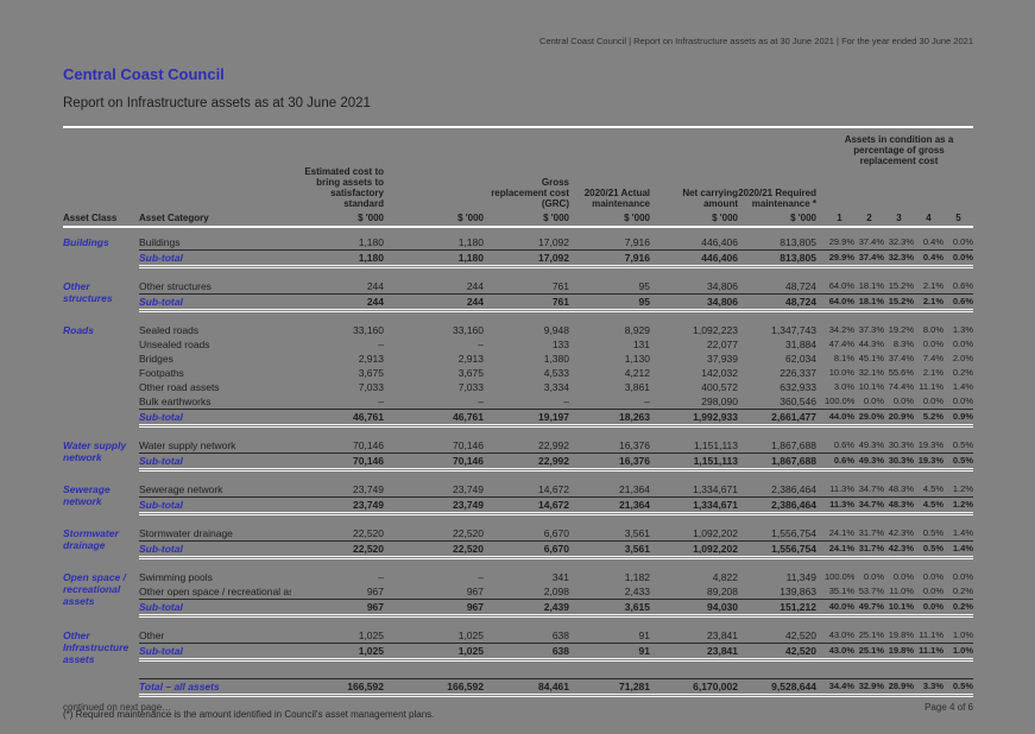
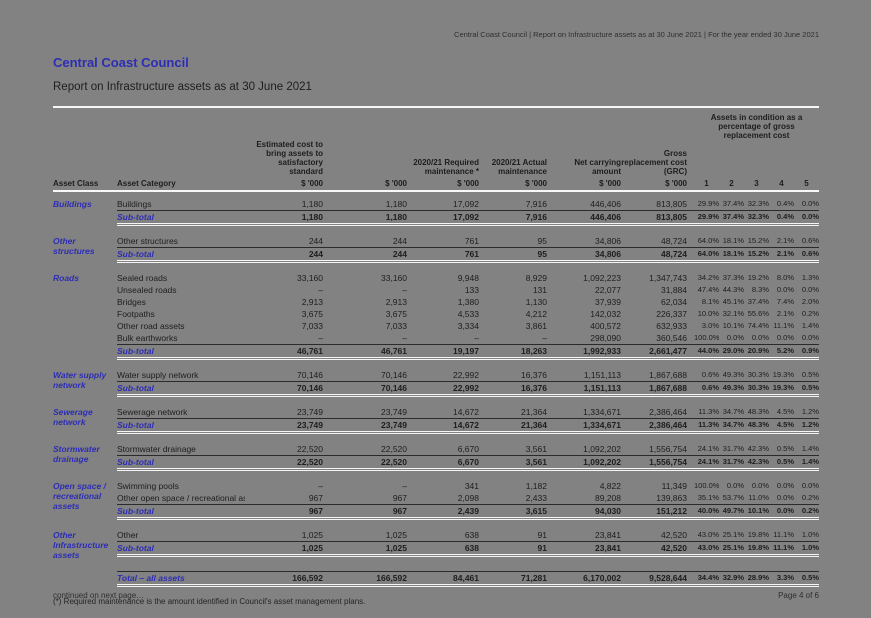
  Central Coast Council | Report on Infrastructure assets as at 30 June 2021 | For the year ended 30 June 2021
  Central Coast Council
  Report on Infrastructure assets as at 30 June 2021
  Asset Class
  Asset Category
  Estimated cost to bring assets to satisfactory standard
  $ '000
  $ '000
- Gross replacement cost (GRC)
+ 2020/21 Required maintenance *
  $ '000
  2020/21 Actual maintenance
  $ '000
  Net carrying amount
  $ '000
- 2020/21 Required maintenance *
+ Gross replacement cost (GRC)
  $ '000
  Assets in condition as a percentage of gross replacement cost
  1
  2
  3
  4
  5
  Buildings
  Buildings
  1,180
  1,180
  17,092
  7,916
  446,406
  813,805
  29.9%
  37.4%
  32.3%
  0.4%
  0.0%
  Sub-total
  1,180
  1,180
  17,092
  7,916
  446,406
  813,805
  29.9%
  37.4%
  32.3%
  0.4%
  0.0%
  Other structures
  Other structures
  244
  244
  761
  95
  34,806
  48,724
  64.0%
  18.1%
  15.2%
  2.1%
  0.6%
  Sub-total
  244
  244
  761
  95
  34,806
  48,724
  64.0%
  18.1%
  15.2%
  2.1%
  0.6%
  Roads
  Sealed roads
  33,160
  33,160
  9,948
  8,929
  1,092,223
  1,347,743
  34.2%
  37.3%
  19.2%
  8.0%
  1.3%
  Unsealed roads
  –
  –
  133
  131
  22,077
  31,884
  47.4%
  44.3%
  8.3%
  0.0%
  0.0%
  Bridges
  2,913
  2,913
  1,380
  1,130
  37,939
  62,034
  8.1%
  45.1%
  37.4%
  7.4%
  2.0%
  Footpaths
  3,675
  3,675
  4,533
  4,212
  142,032
  226,337
  10.0%
  32.1%
  55.6%
  2.1%
  0.2%
  Other road assets
  7,033
  7,033
  3,334
  3,861
  400,572
  632,933
  3.0%
  10.1%
  74.4%
  11.1%
  1.4%
  Bulk earthworks
  –
  –
  –
  –
  298,090
  360,546
  100.0%
  0.0%
  0.0%
  0.0%
  0.0%
  Sub-total
  46,761
  46,761
  19,197
  18,263
  1,992,933
  2,661,477
  44.0%
  29.0%
  20.9%
  5.2%
  0.9%
  Water supply network
  Water supply network
  70,146
  70,146
  22,992
  16,376
  1,151,113
  1,867,688
  0.6%
  49.3%
  30.3%
  19.3%
  0.5%
  Sub-total
  70,146
  70,146
  22,992
  16,376
  1,151,113
  1,867,688
  0.6%
  49.3%
  30.3%
  19.3%
  0.5%
  Sewerage network
  Sewerage network
  23,749
  23,749
  14,672
  21,364
  1,334,671
  2,386,464
  11.3%
  34.7%
  48.3%
  4.5%
  1.2%
  Sub-total
  23,749
  23,749
  14,672
  21,364
  1,334,671
  2,386,464
  11.3%
  34.7%
  48.3%
  4.5%
  1.2%
  Stormwater drainage
  Stormwater drainage
  22,520
  22,520
  6,670
  3,561
  1,092,202
  1,556,754
  24.1%
  31.7%
  42.3%
  0.5%
  1.4%
  Sub-total
  22,520
  22,520
  6,670
  3,561
  1,092,202
  1,556,754
  24.1%
  31.7%
  42.3%
  0.5%
  1.4%
  Open space / recreational assets
  Swimming pools
  –
  –
  341
  1,182
  4,822
  11,349
  100.0%
  0.0%
  0.0%
  0.0%
  0.0%
  Other open space / recreational a
  967
  967
  2,098
  2,433
  89,208
  139,863
  35.1%
  53.7%
  11.0%
  0.0%
  0.2%
  Sub-total
  967
  967
  2,439
  3,615
  94,030
  151,212
  40.0%
  49.7%
  10.1%
  0.0%
  0.2%
  Other Infrastructure assets
  Other
  1,025
  1,025
  638
  91
  23,841
  42,520
  43.0%
  25.1%
  19.8%
  11.1%
  1.0%
  Sub-total
  1,025
  1,025
  638
  91
  23,841
  42,520
  43.0%
  25.1%
  19.8%
  11.1%
  1.0%
  Total – all assets
  166,592
  166,592
  84,461
  71,281
  6,170,002
  9,528,644
  34.4%
  32.9%
  28.9%
  3.3%
  0.5%
  (*) Required maintenance is the amount identified in Council's asset management plans.
  continued on next page…
  Page 4 of 6
